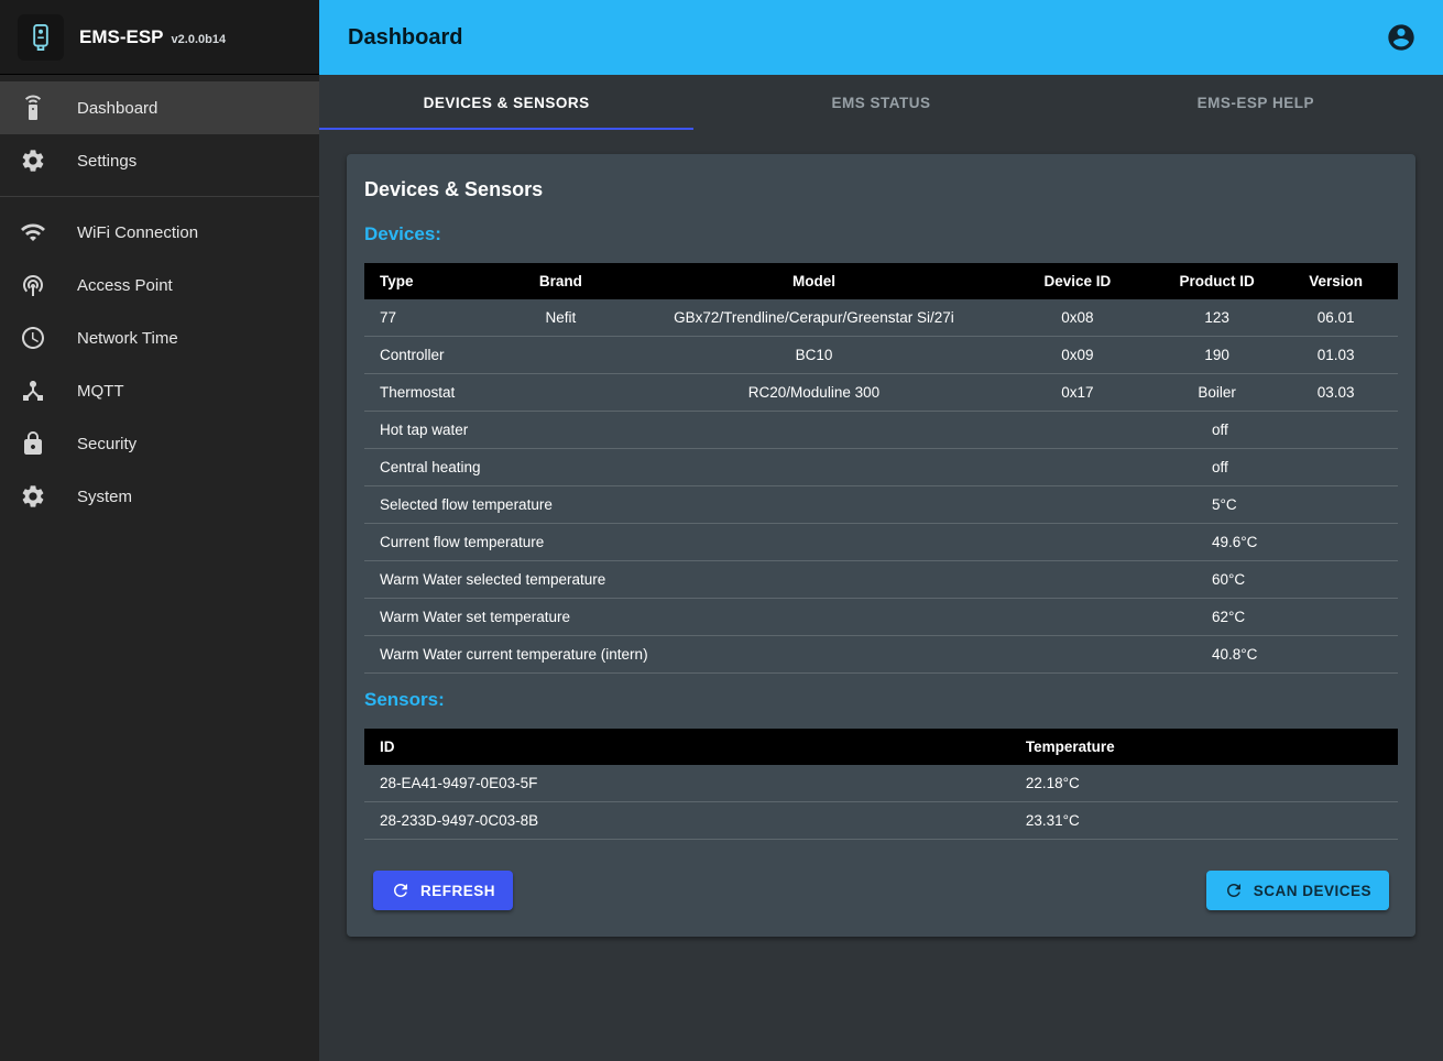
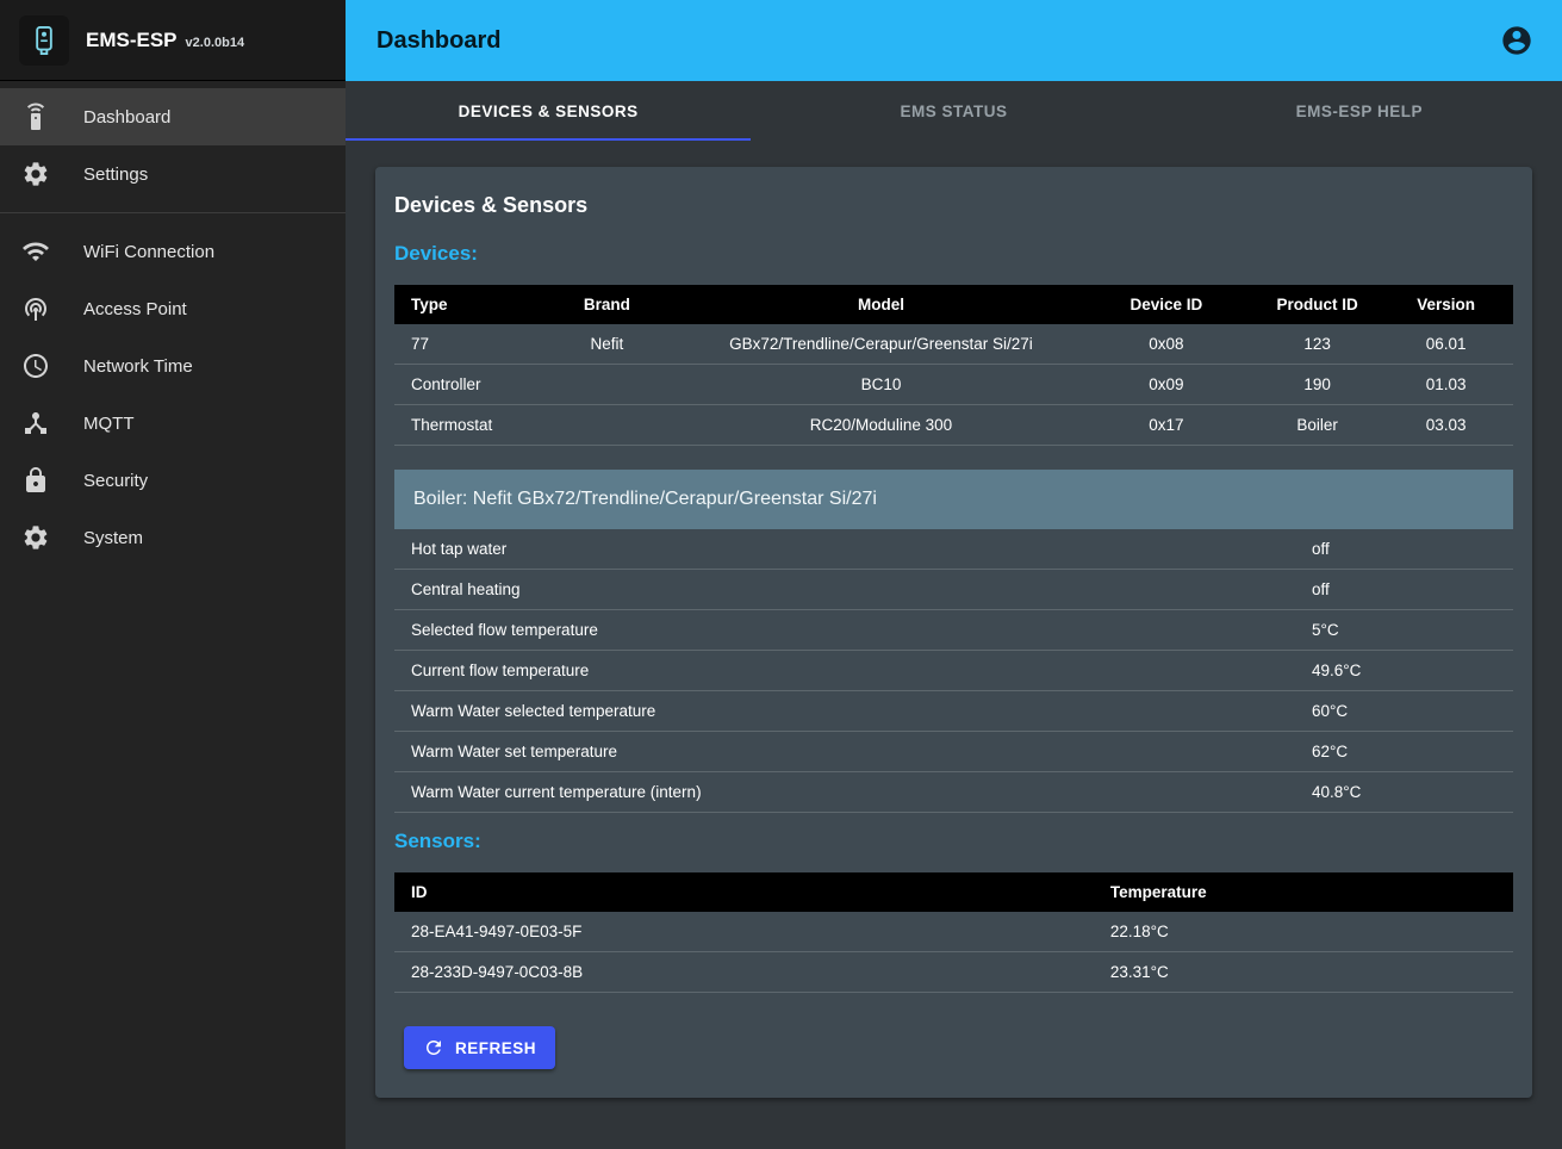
  EMS-ESP
  v2.0.0b14
  Dashboard
  Settings
  WiFi Connection
  Access Point
  Network Time
  MQTT
  Security
  System
  Dashboard
  DEVICES & SENSORS
  EMS STATUS
  EMS-ESP HELP
  Devices & Sensors
  Devices:
  Type	Brand	Model	Device ID	Product ID	Version
  77	Nefit	GBx72/Trendline/Cerapur/Greenstar Si/27i	0x08	123	06.01
  Controller		BC10	0x09	190	01.03
  Thermostat		RC20/Moduline 300	0x17	Boiler	03.03
+ Boiler: Nefit GBx72/Trendline/Cerapur/Greenstar Si/27i
  Hot tap water	off
  Central heating	off
  Selected flow temperature	5°C
  Current flow temperature	49.6°C
  Warm Water selected temperature	60°C
  Warm Water set temperature	62°C
  Warm Water current temperature (intern)	40.8°C
  Sensors:
  ID	Temperature
  28-EA41-9497-0E03-5F	22.18°C
  28-233D-9497-0C03-8B	23.31°C
  REFRESH
- SCAN DEVICES
